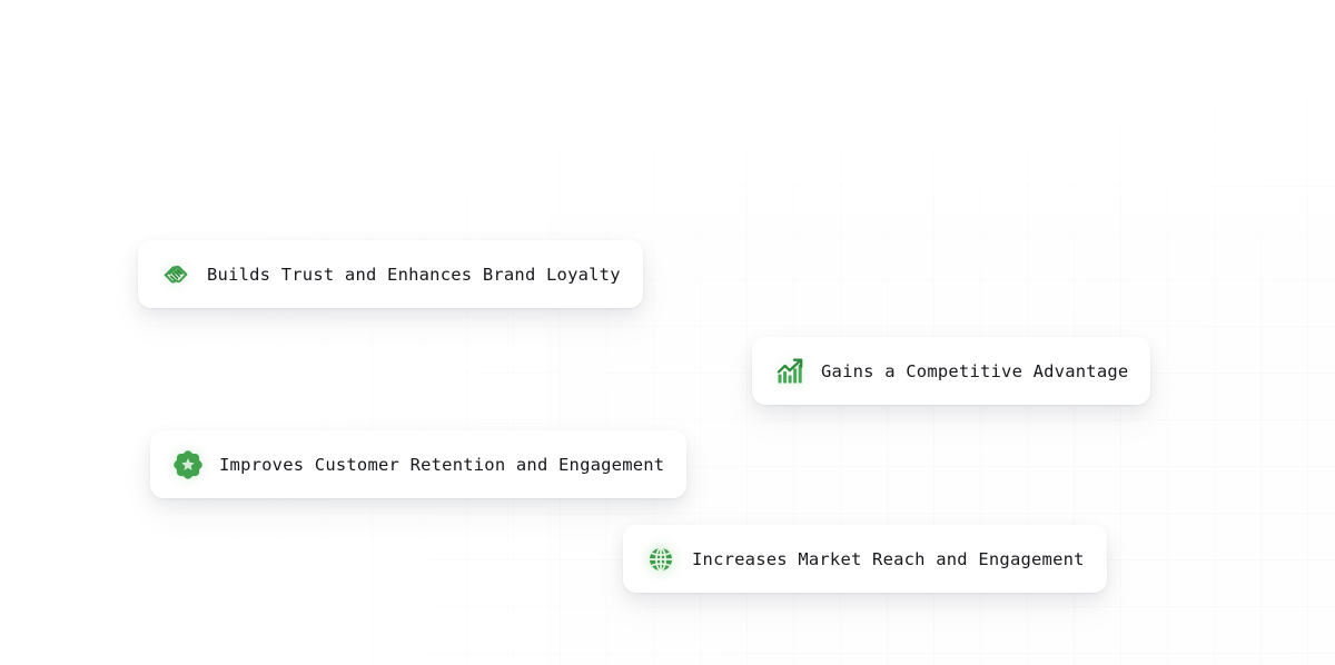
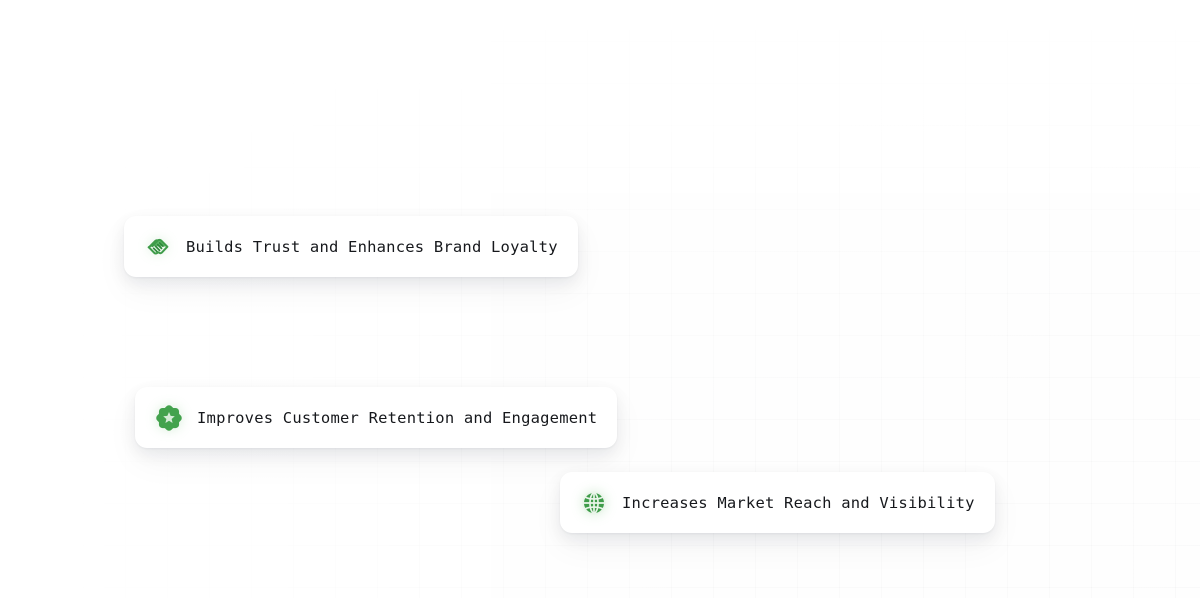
  Builds Trust and Enhances Brand Loyalty
- Gains a Competitive Advantage
  Improves Customer Retention and Engagement
- Increases Market Reach and Engagement
+ Increases Market Reach and Visibility
